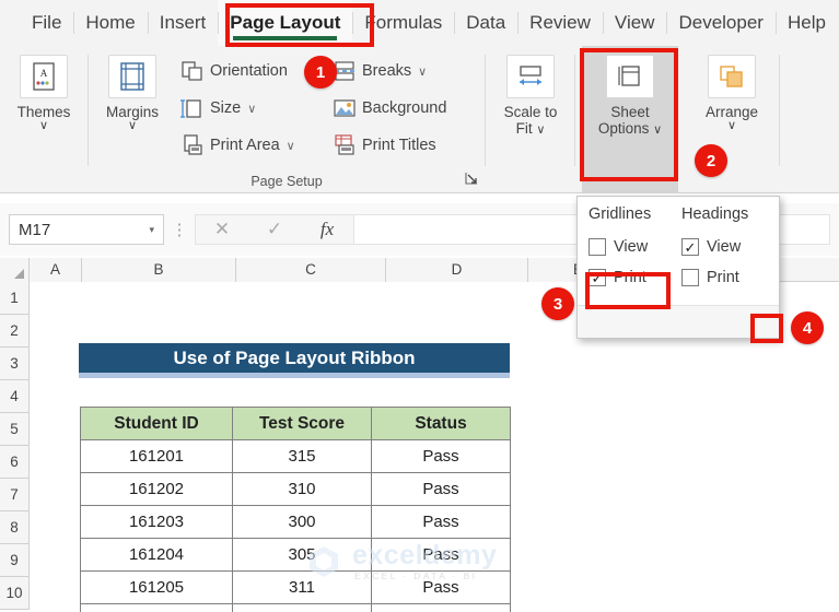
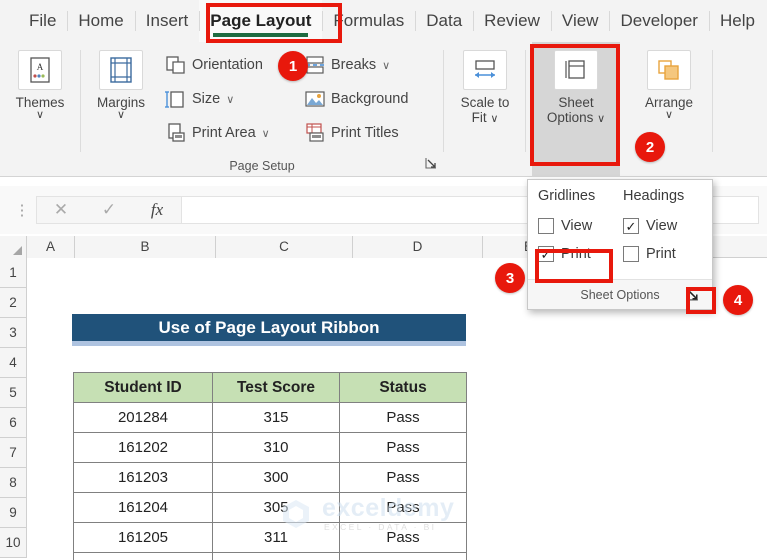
  File
  Home
  Insert
  Page Layout
  Formulas
  Data
  Review
  View
  Developer
  Help
  A
  Themes
  ∨
  Margins
  ∨
  Orientation
  Size
  ∨
  Print Area
  ∨
  Breaks
  ∨
  Background
  Print Titles
  Page Setup
  Scale to
  Fit ∨
  Sheet
  Options ∨
  Arrange
  ∨
- M17
- ▾
  ⋮
  ✕
  ✓
  fx
  A
  B
  C
  D
  1
  2
  3
  4
  5
  6
  7
  8
  9
  10
  Use of Page Layout Ribbon
  Student ID	Test Score	Status
- 161201	315	Pass
+ 201284	315	Pass
  161202	310	Pass
  161203	300	Pass
  161204	305	Pass
  161205	311	Pass
  exceldemy
  EXCEL · DATA · BI
  Gridlines
  View
  ✓
  Print
  Headings
  ✓
  View
  Print
+ Sheet Options
  1
  2
  3
  4
